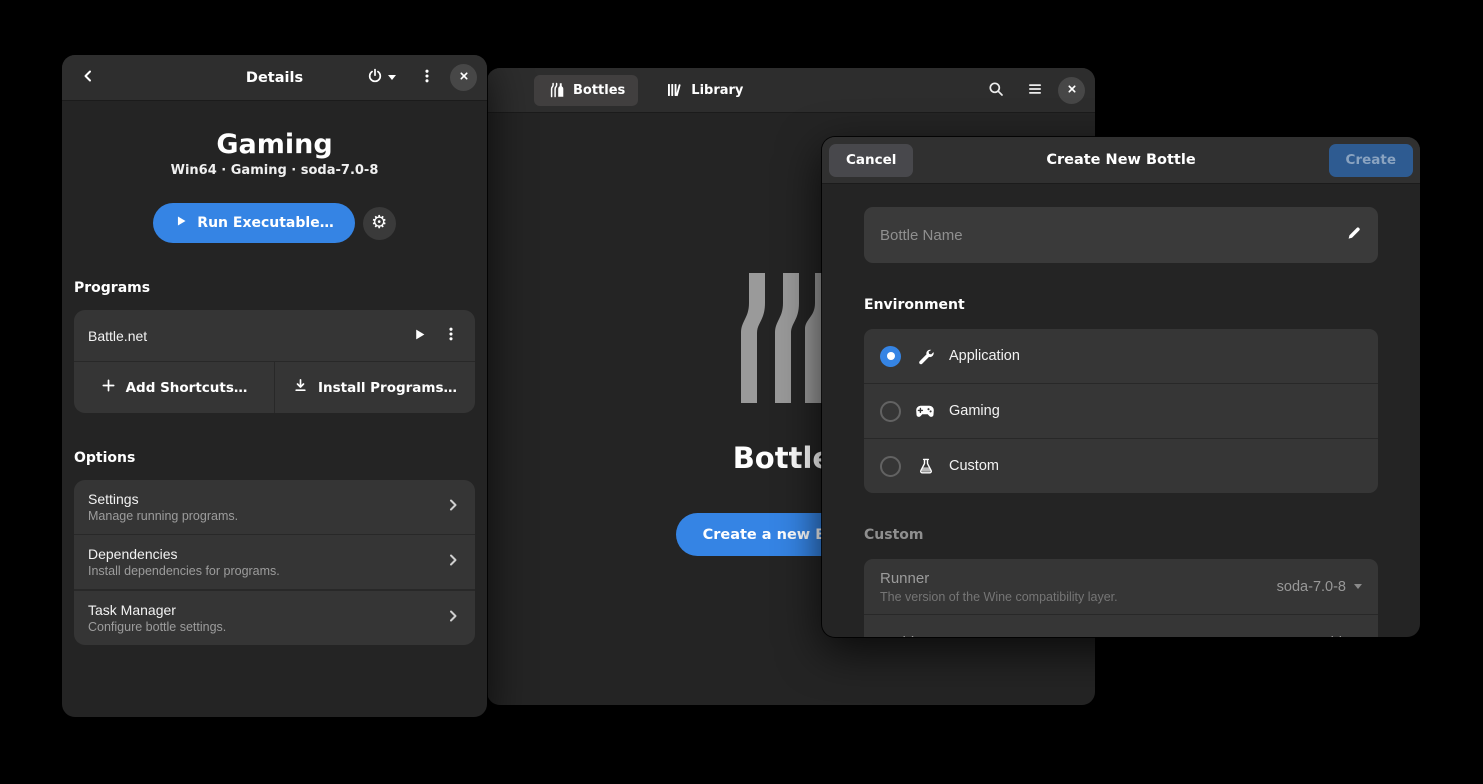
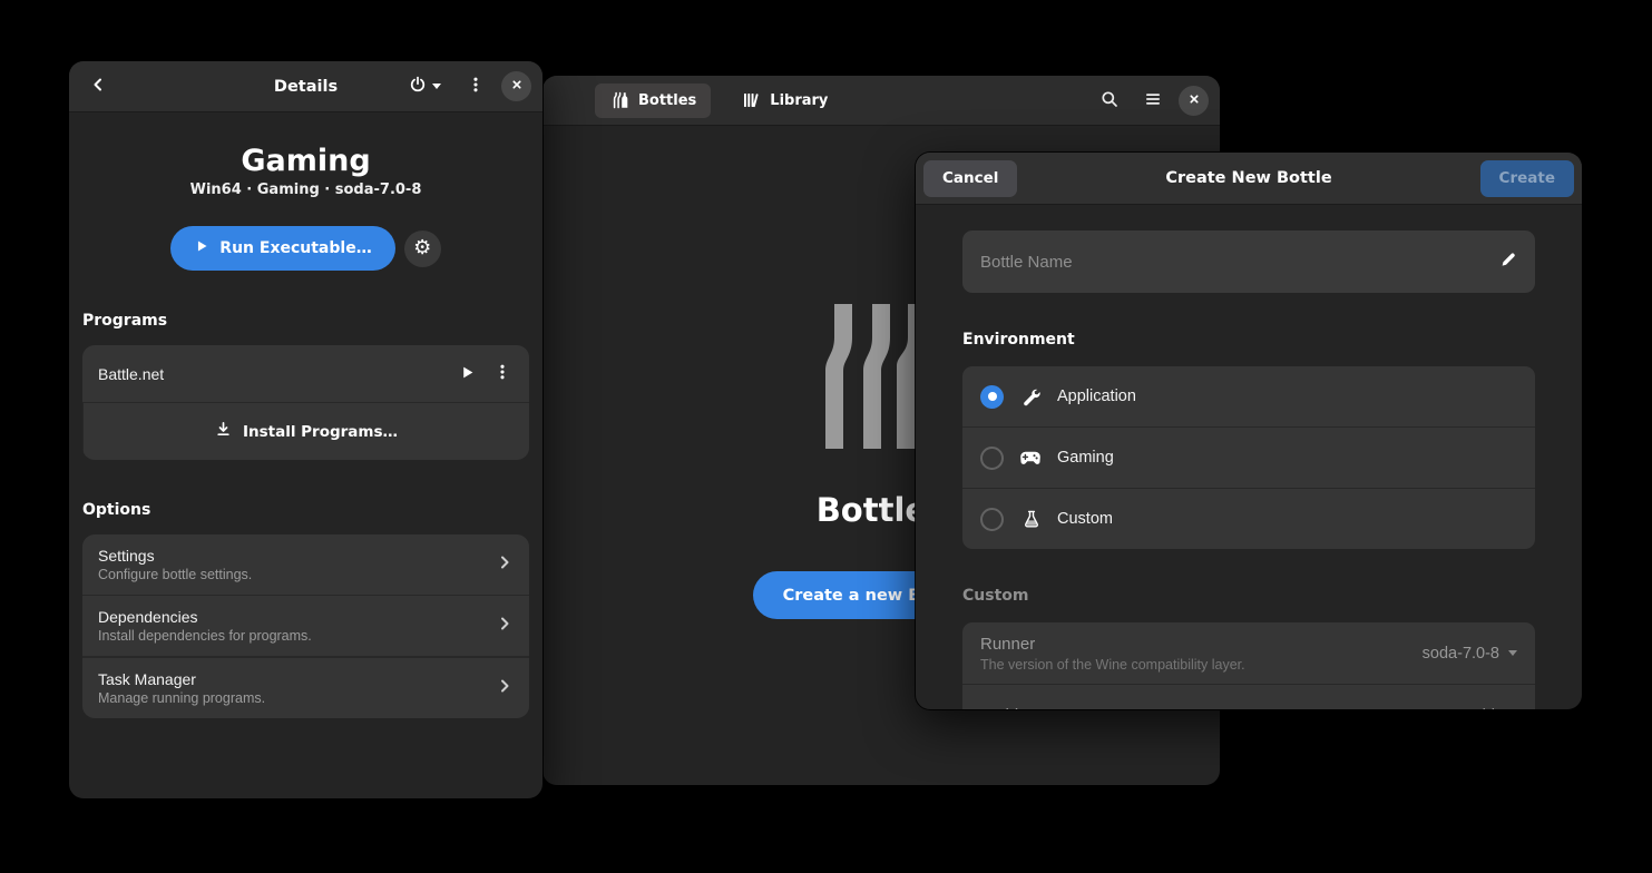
  Bottles
  Library
  Bottl
  Details
  Gaming
  Win64 · Gaming · soda-7.0-8
  Run Executable…
  ⚙
  Programs
  Battle.net
- Add Shortcuts…
  Install Programs…
  Options
  Settings
- Manage running programs.
+ Configure bottle settings.
  Dependencies
  Install dependencies for programs.
  Task Manager
- Configure bottle settings.
+ Manage running programs.
  Cancel
  Create New Bottle
  Create
  Bottle Name
  Environment
  Application
  Gaming
  Custom
  Custom
  Runner
  The version of the Wine compatibility layer.
  soda-7.0-8
